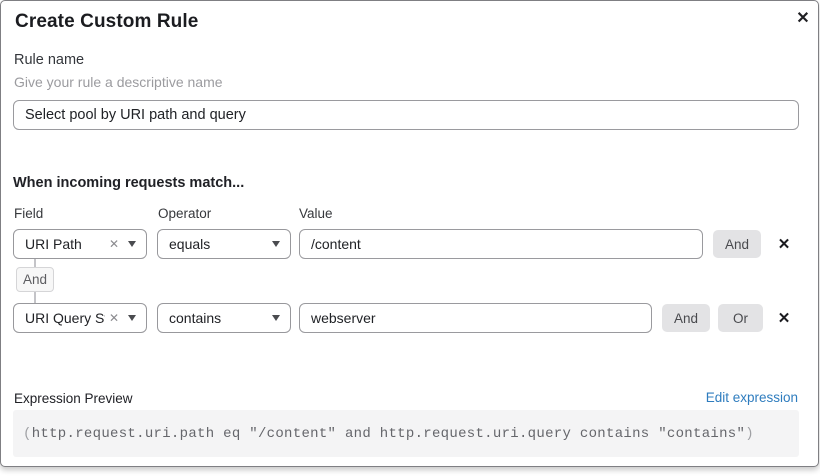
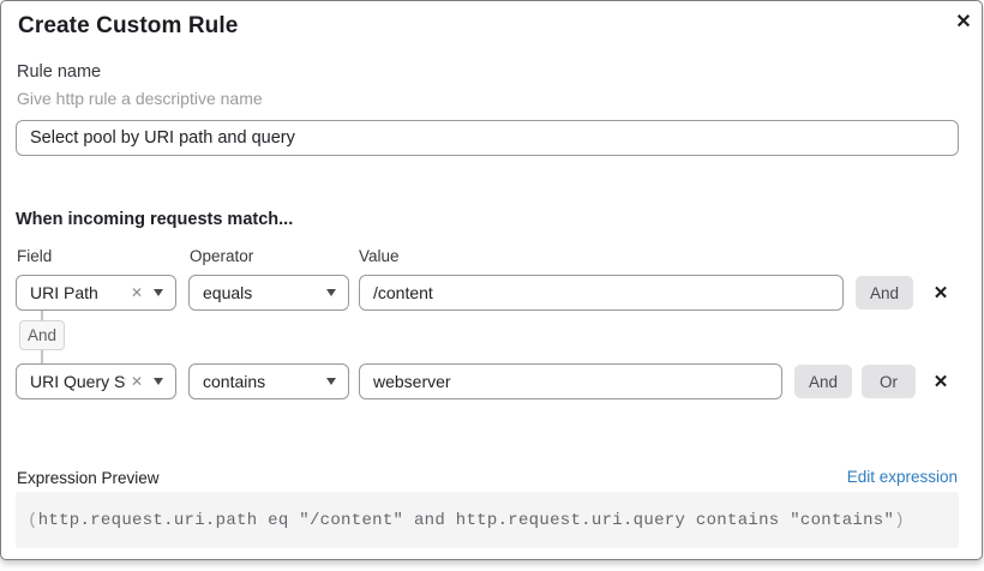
  Create Custom Rule
  ✕
  Rule name
- Give your rule a descriptive name
+ Give http rule a descriptive name
  Select pool by URI path and query
  When incoming requests match...
  Field
  Operator
  Value
  URI Path
  ✕
  equals
  /content
  And
  ✕
  And
  ✕
  contains
  webserver
  And
  Or
  ✕
  Expression Preview
  Edit expression
  (
  http.request.uri.path eq "/content" and http.request.uri.query contains "contains"
  )
